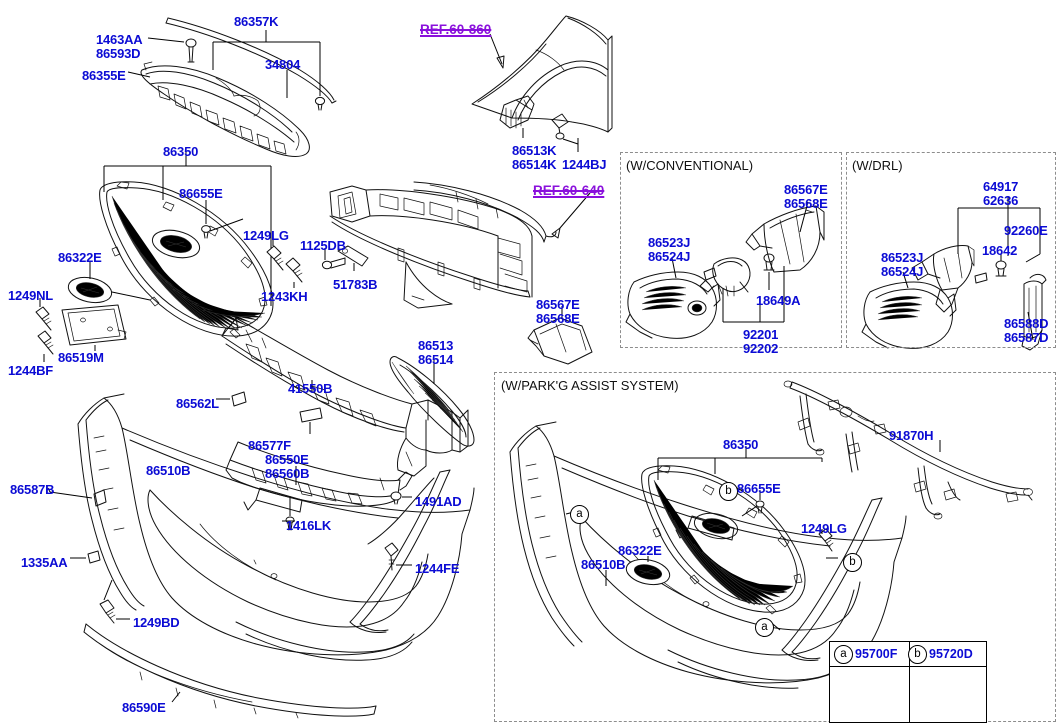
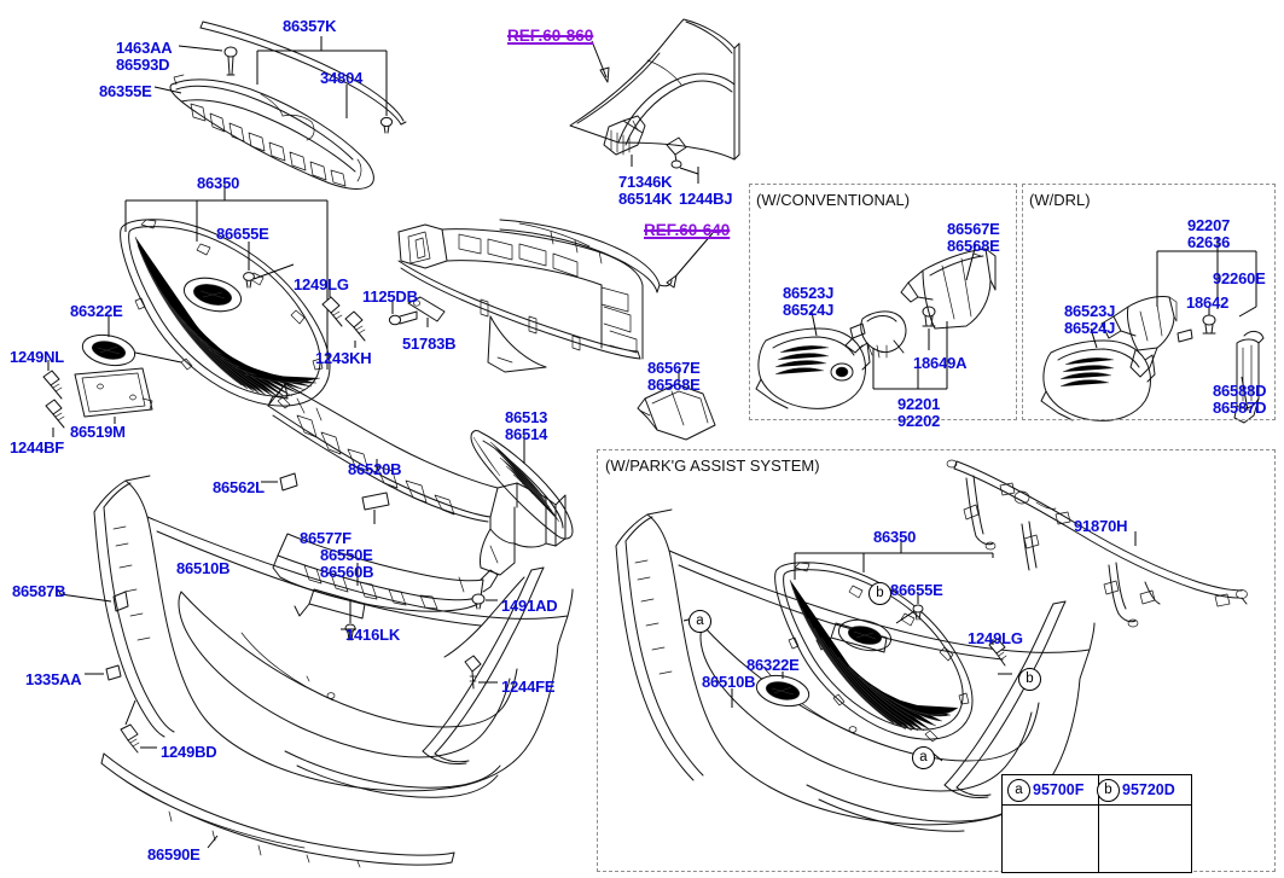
  (W/CONVENTIONAL)
  (W/DRL)
  (W/PARK'G ASSIST SYSTEM)
  a
  95700F
  b
  95720D
  a
  b
  a
  b
  1463AA
  86593D
  86355E
  86357K
  34804
  86350
  86655E
  1249LG
  86322E
  1243KH
  1249NL
  86519M
  1244BF
  1125DB
  51783B
  86562L
- 41550B
+ 86520B
  86577F
  86550E
  86560B
  86513
  86514
  86510B
  86587B
  1491AD
  1416LK
  1335AA
  1244FE
  1249BD
  86590E
- 86513K
+ 71346K
  86514K
  1244BJ
  86567E
  86568E
  86523J
  86524J
  86567E
  86568E
  18649A
  92201
  92202
  86523J
  86524J
- 64917
+ 92207
  62636
  92260E
  18642
  86588D
  86587D
  86350
  86655E
  1249LG
  86322E
  86510B
  91870H
  REF.60-860
  REF.60-640
